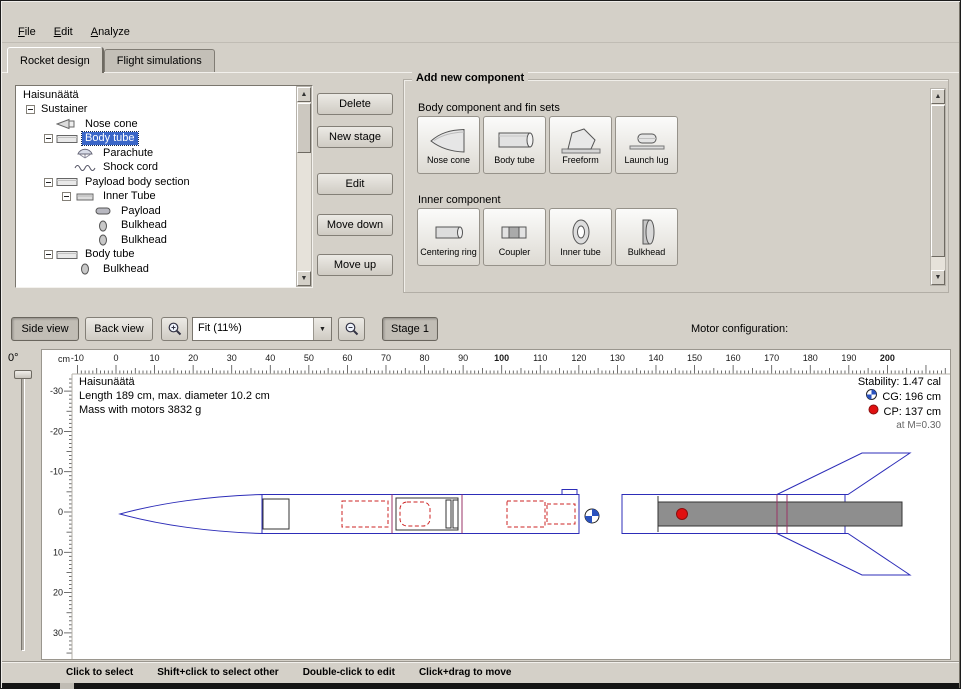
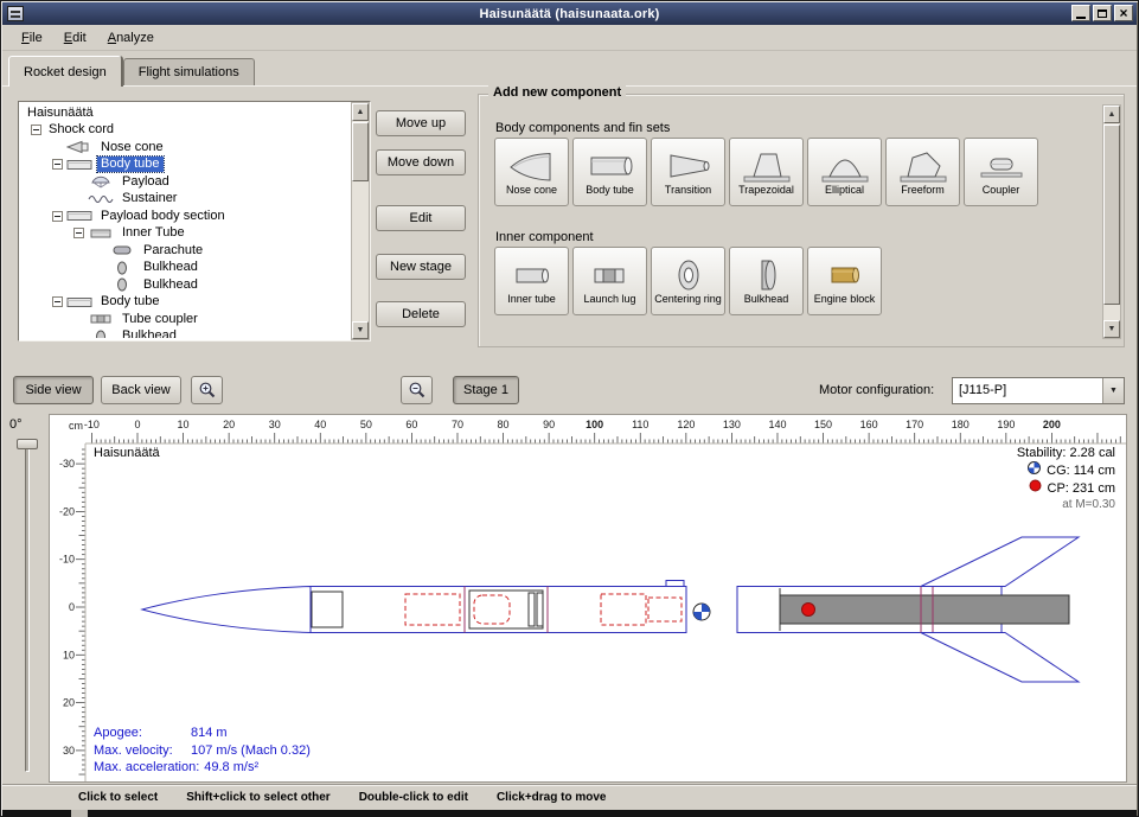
+ Haisunäätä (haisunaata.ork)
+ ×
  File
  Edit
  Analyze
  Rocket design
  Flight simulations
  Haisunäätä
- Sustainer
+ Shock cord
  Nose cone
  Body tube
- Parachute
+ Payload
- Shock cord
+ Sustainer
  Payload body section
  Inner Tube
- Payload
+ Parachute
  Bulkhead
  Bulkhead
  Body tube
+ Tube coupler
  Bulkhead
- Delete
+ Move up
- New stage
+ Move down
  Edit
- Move down
+ New stage
- Move up
+ Delete
  Add new component
- Body component and fin sets
+ Body components and fin sets
  Nose cone
  Body tube
+ Transition
+ Trapezoidal
+ Elliptical
  Freeform
- Launch lug
+ Coupler
  Inner component
- Centering ring
+ Inner tube
- Coupler
+ Launch lug
- Inner tube
+ Centering ring
  Bulkhead
+ Engine block
  Side view
  Back view
- Fit (11%)
  Stage 1
  Motor configuration:
+ [J115-P]
  0°
  -10
  0
  10
  20
  30
  40
  50
  60
  70
  80
  90
  100
  110
  120
  130
  140
  150
  160
  170
  180
  190
  200
  -30
  -20
  -10
  0
  10
  20
  30
  cm
  Haisunäätä
- Length 189 cm, max. diameter 10.2 cm
- Mass with motors 3832 g
- Stability: 1.47 cal
+ Stability: 2.28 cal
- CG: 196 cm
+ CG: 114 cm
- CP: 137 cm
+ CP: 231 cm
  at M=0.30
+ Apogee:
+ 814 m
+ Max. velocity:
+ 107 m/s (Mach 0.32)
+ Max. acceleration:
+ 49.8 m/s²
  Click to select
  Shift+click to select other
  Double-click to edit
  Click+drag to move
